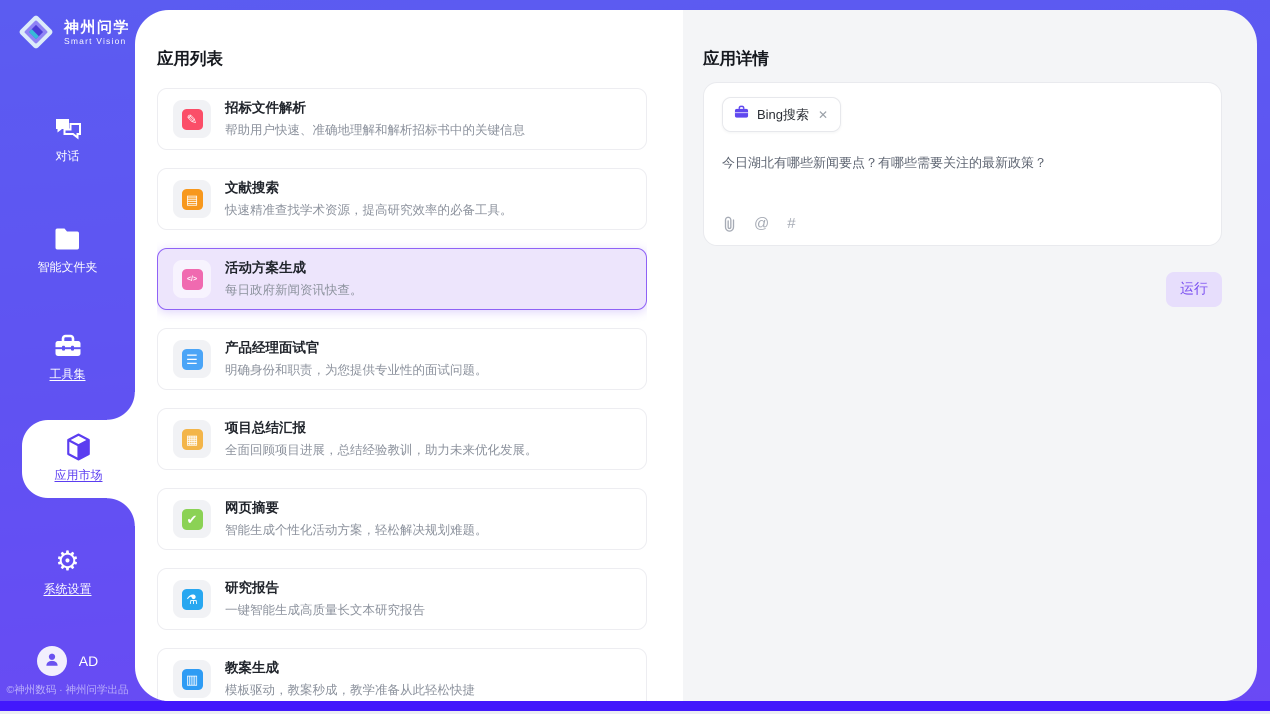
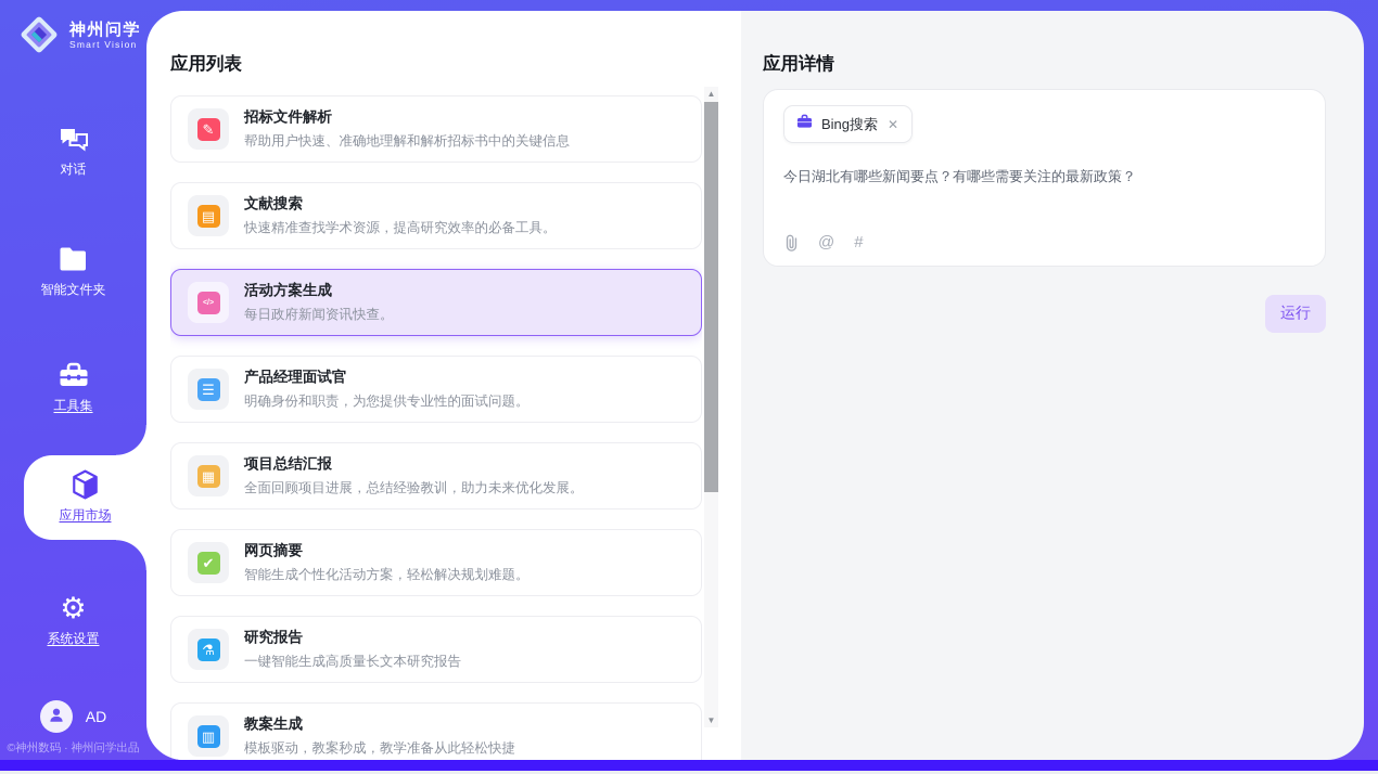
  神州问学
  Smart Vision
  对话
  智能文件夹
  工具集
  应用市场
  ⚙
  系统设置
  AD
  ©神州数码 · 神州问学出品
  应用列表
  ✎
  招标文件解析
  帮助用户快速、准确地理解和解析招标书中的关键信息
  ▤
  文献搜索
  快速精准查找学术资源，提高研究效率的必备工具。
  活动方案生成
  每日政府新闻资讯快查。
  ☰
  产品经理面试官
  明确身份和职责，为您提供专业性的面试问题。
  ▦
  项目总结汇报
  全面回顾项目进展，总结经验教训，助力未来优化发展。
  ✔
  网页摘要
  智能生成个性化活动方案，轻松解决规划难题。
  ⚗
  研究报告
  一键智能生成高质量长文本研究报告
  ▥
  教案生成
  模板驱动，教案秒成，教学准备从此轻松快捷
+ ▲
+ ▼
  应用详情
  Bing搜索
  ✕
  今日湖北有哪些新闻要点？有哪些需要关注的最新政策？
  @
  #
  运行
